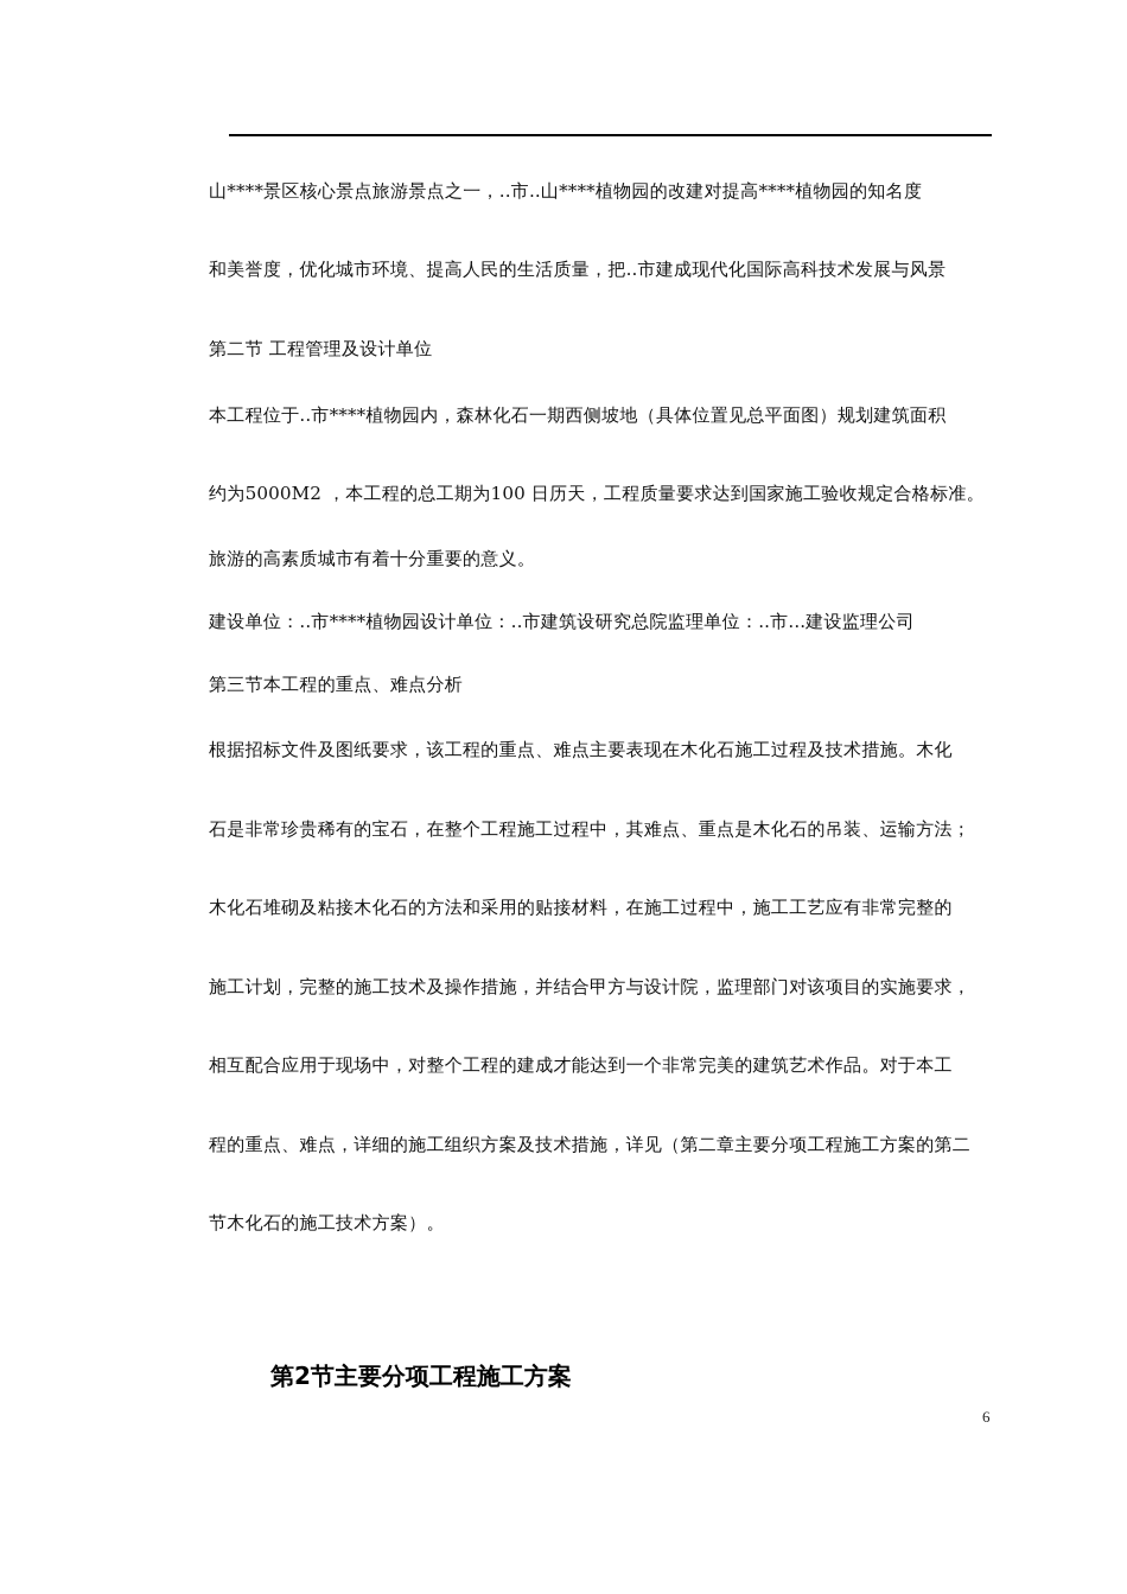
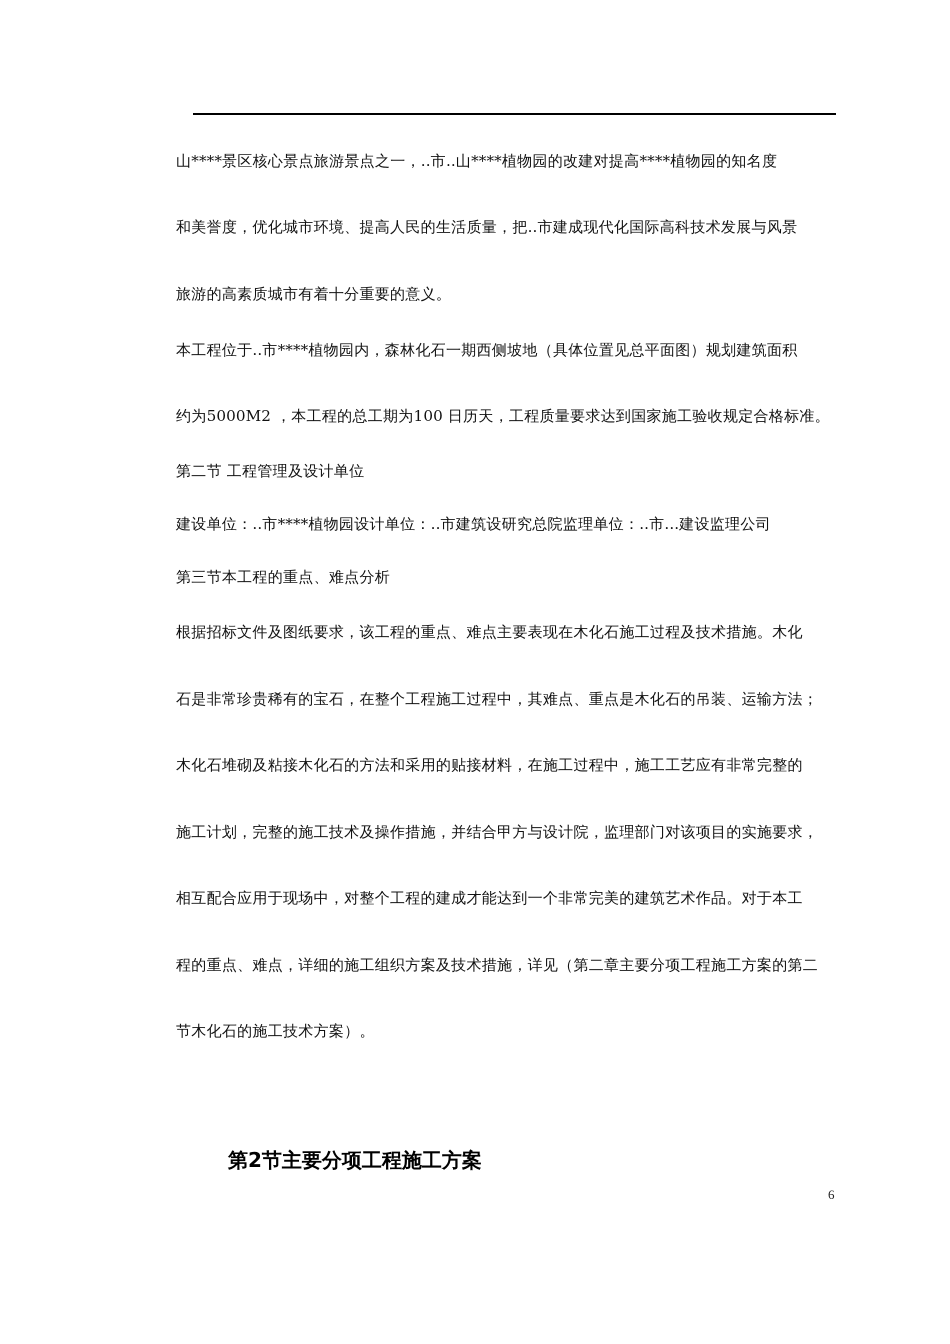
  山****景区核心景点旅游景点之一，..市..山****植物园的改建对提高****植物园的知名度
  和美誉度，优化城市环境、提高人民的生活质量，把..市建成现代化国际高科技术发展与风景
- 第二节 工程管理及设计单位
+ 旅游的高素质城市有着十分重要的意义。
  本工程位于..市****植物园内，森林化石一期西侧坡地（具体位置见总平面图）规划建筑面积
  约为5000M2 ，本工程的总工期为100 日历天，工程质量要求达到国家施工验收规定合格标准。
- 旅游的高素质城市有着十分重要的意义。
+ 第二节 工程管理及设计单位
  建设单位：..市****植物园设计单位：..市建筑设研究总院监理单位：..市...建设监理公司
  第三节本工程的重点、难点分析
  根据招标文件及图纸要求，该工程的重点、难点主要表现在木化石施工过程及技术措施。木化
  石是非常珍贵稀有的宝石，在整个工程施工过程中，其难点、重点是木化石的吊装、运输方法；
  木化石堆砌及粘接木化石的方法和采用的贴接材料，在施工过程中，施工工艺应有非常完整的
  施工计划，完整的施工技术及操作措施，并结合甲方与设计院，监理部门对该项目的实施要求，
  相互配合应用于现场中，对整个工程的建成才能达到一个非常完美的建筑艺术作品。对于本工
  程的重点、难点，详细的施工组织方案及技术措施，详见（第二章主要分项工程施工方案的第二
  节木化石的施工技术方案）。
  第2节主要分项工程施工方案
  6
